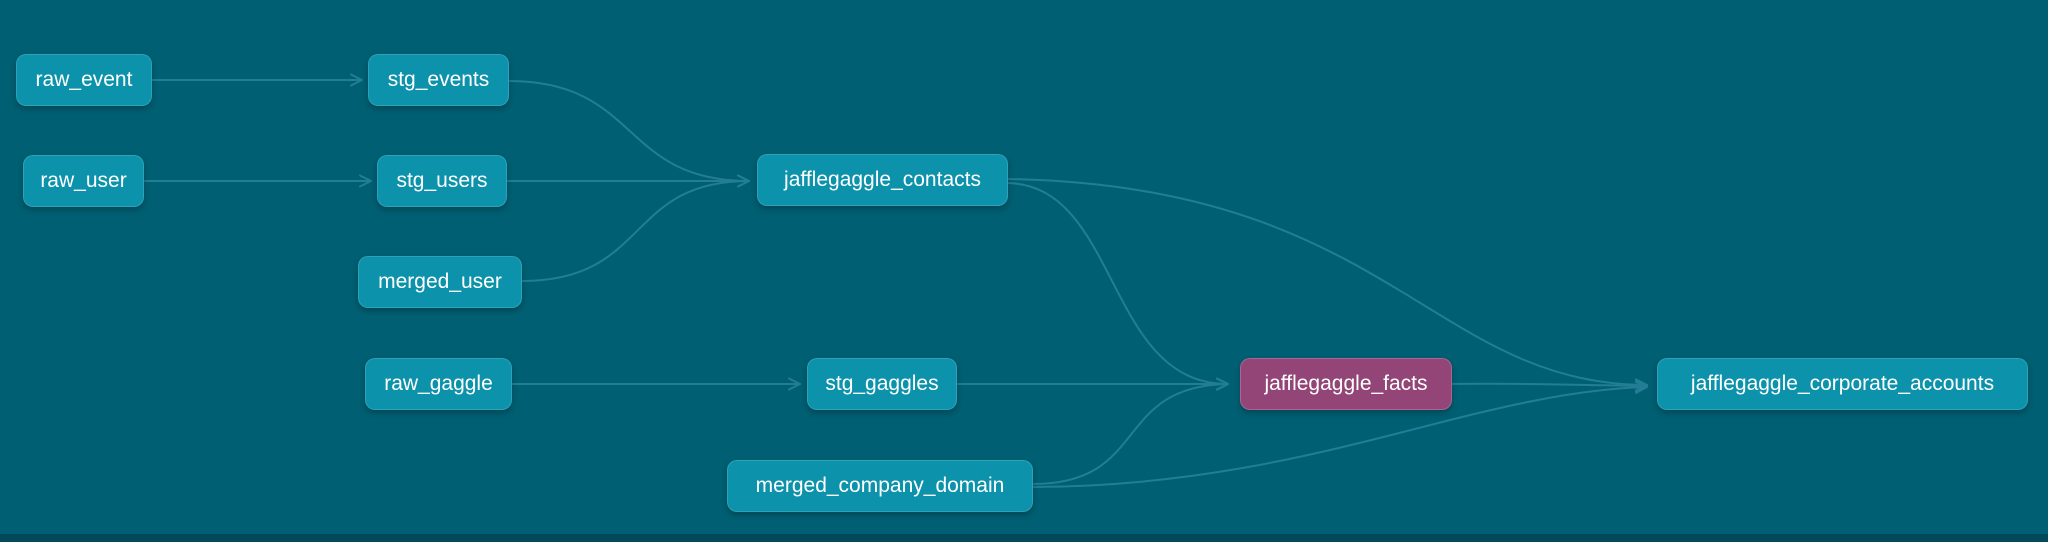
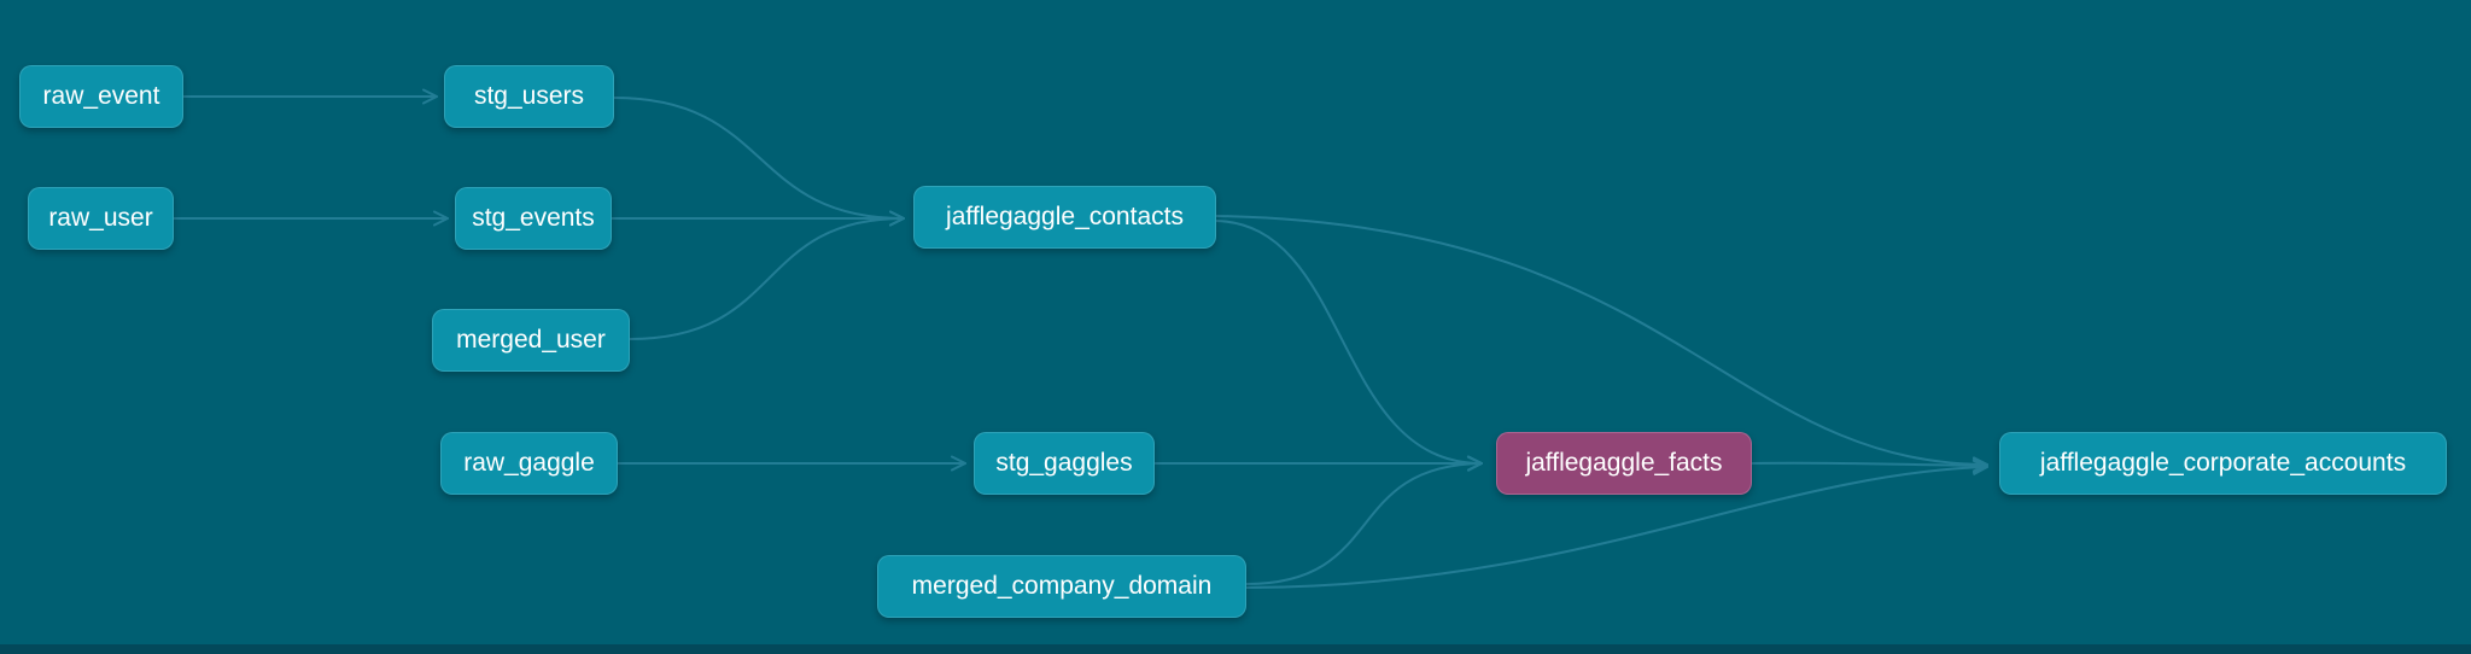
  raw_event
- stg_events
+ stg_users
  raw_user
- stg_users
+ stg_events
  merged_user
  jafflegaggle_contacts
  raw_gaggle
  stg_gaggles
  jafflegaggle_facts
  merged_company_domain
  jafflegaggle_corporate_accounts
